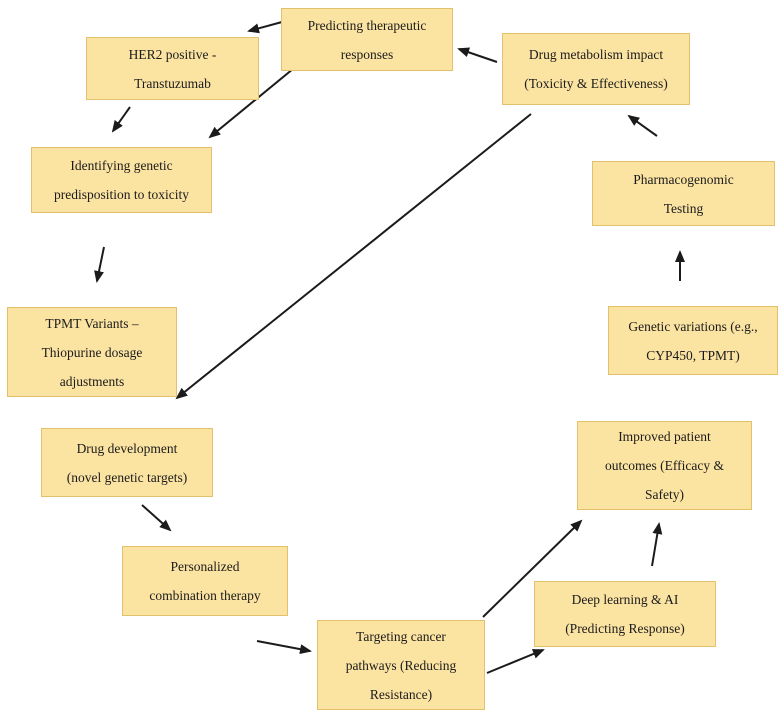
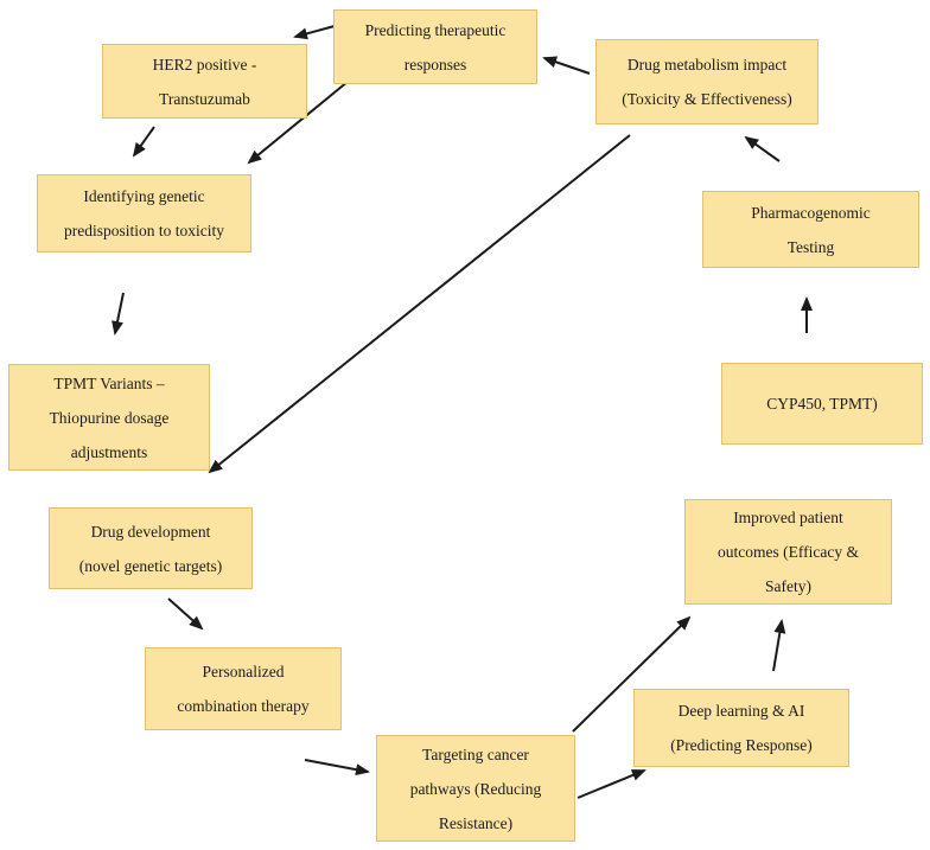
  Predicting therapeutic
  responses
  HER2 positive -
  Transtuzumab
  Drug metabolism impact
  (Toxicity & Effectiveness)
  Identifying genetic
  predisposition to toxicity
  Pharmacogenomic
  Testing
  TPMT Variants –
  Thiopurine dosage
  adjustments
- Genetic variations (e.g.,
  CYP450, TPMT)
  Drug development
  (novel genetic targets)
  Improved patient
  outcomes (Efficacy &
  Safety)
  Personalized
  combination therapy
  Deep learning & AI
  (Predicting Response)
  Targeting cancer
  pathways (Reducing
  Resistance)
